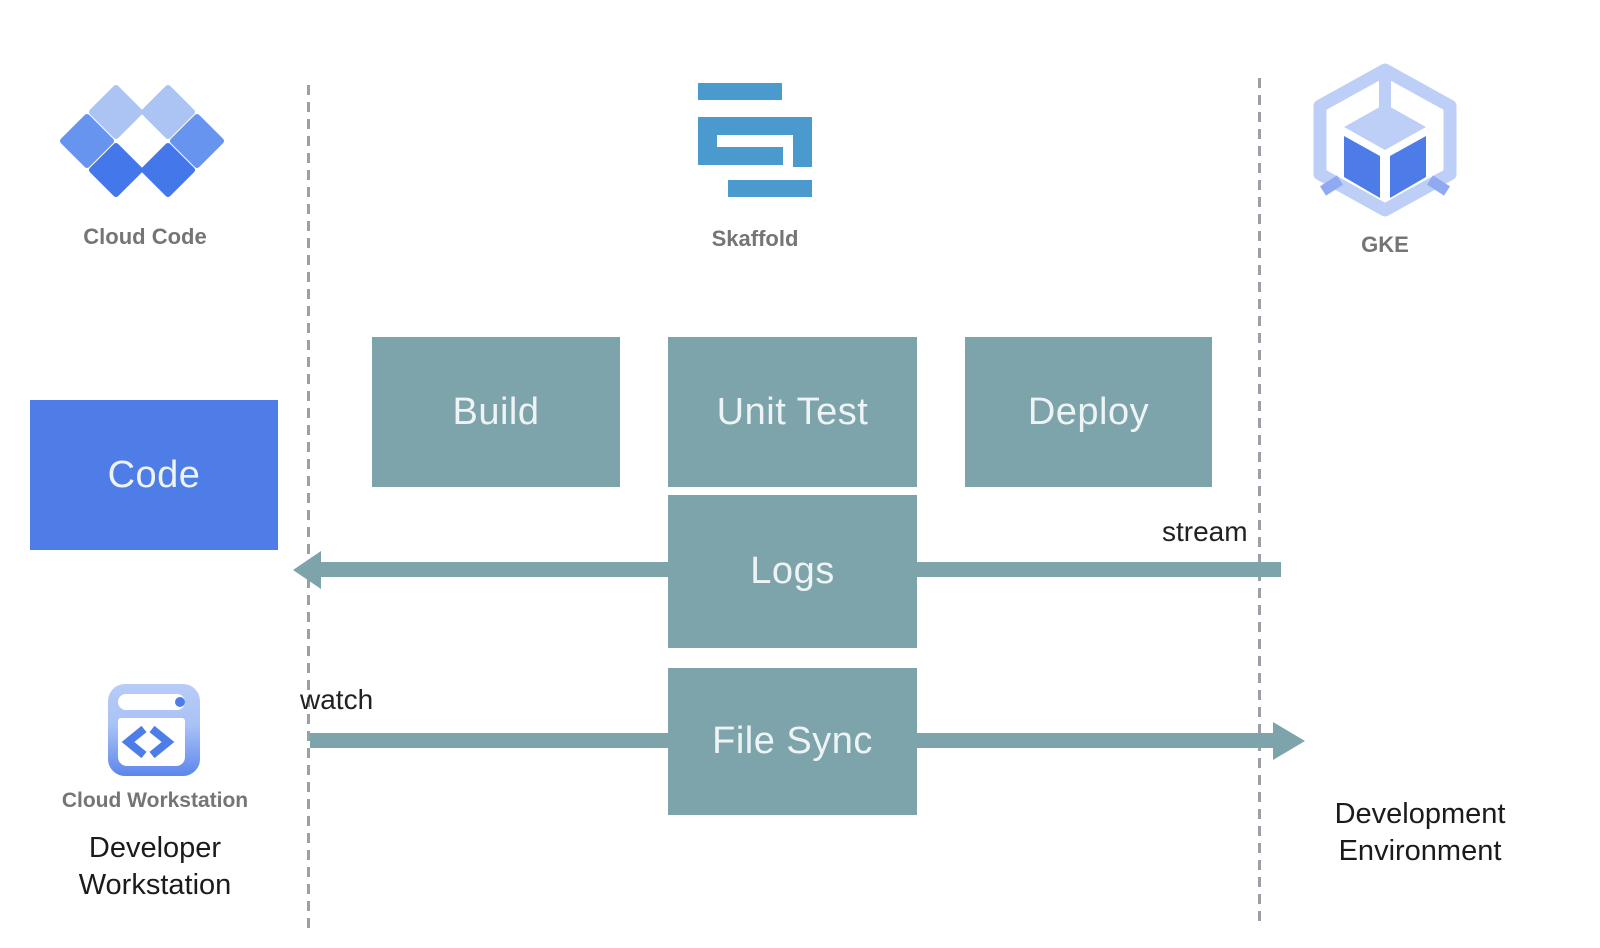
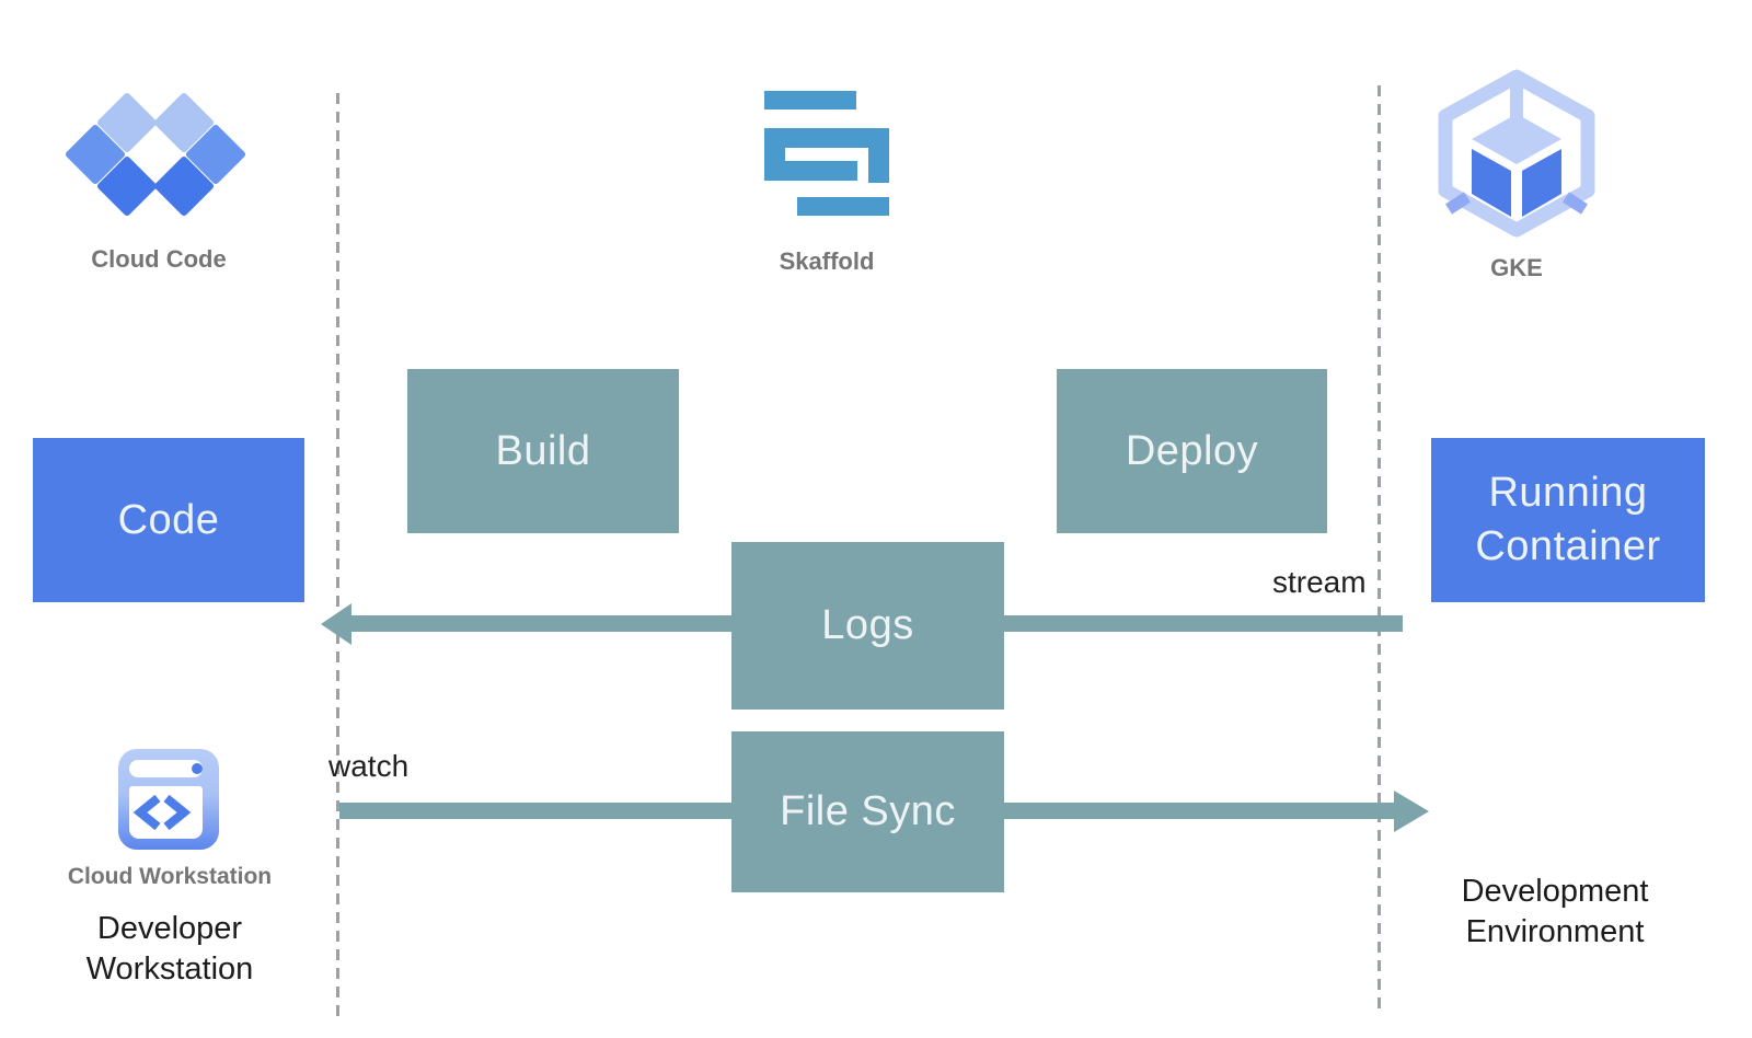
  Cloud Code
  Skaffold
  GKE
  stream
  watch
  Code
+ Running Container
  Build
- Unit Test
  Deploy
  Logs
  File Sync
  Cloud Workstation
  Developer Workstation
  Development Environment
